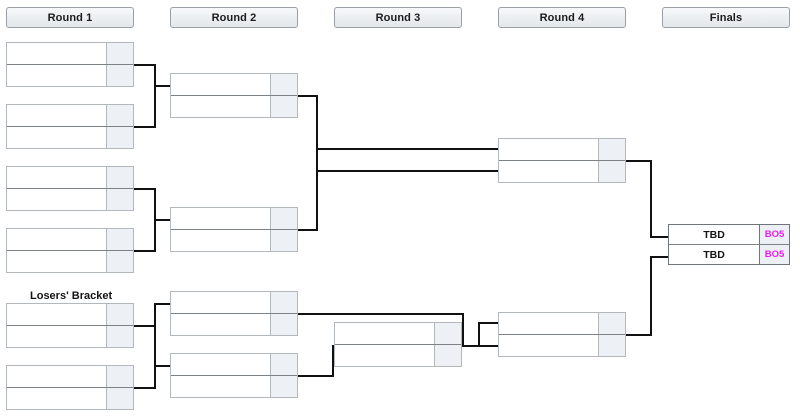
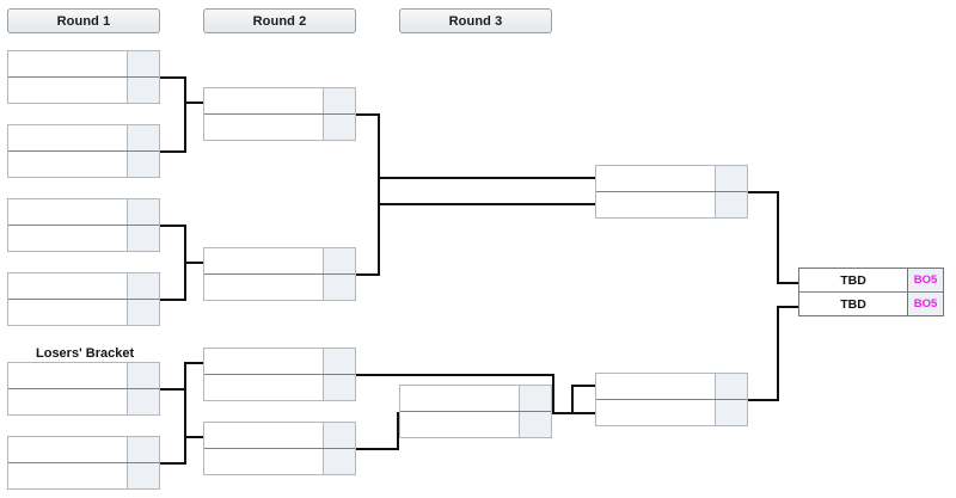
  Round 1
  Round 2
  Round 3
- Round 4
- Finals
  TBD
  BO5
  TBD
  BO5
  Losers' Bracket
